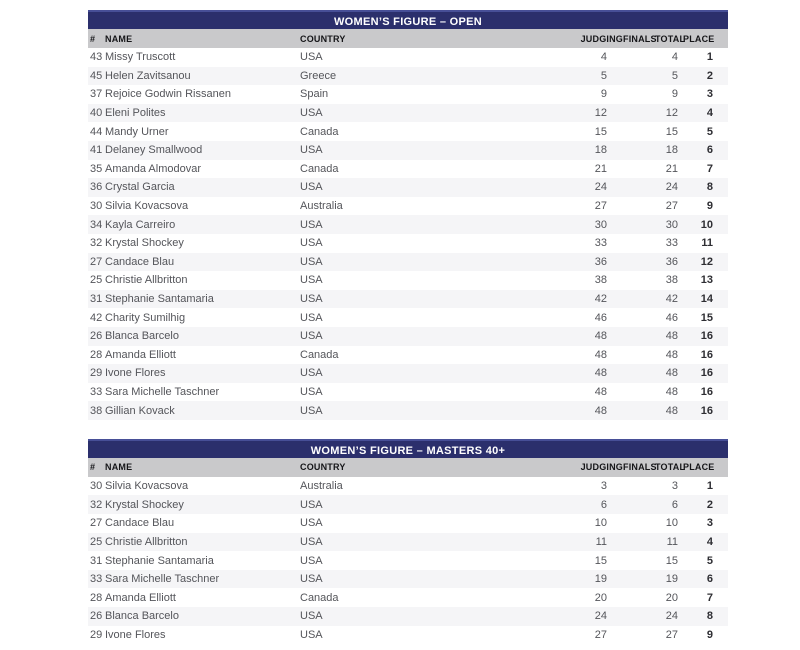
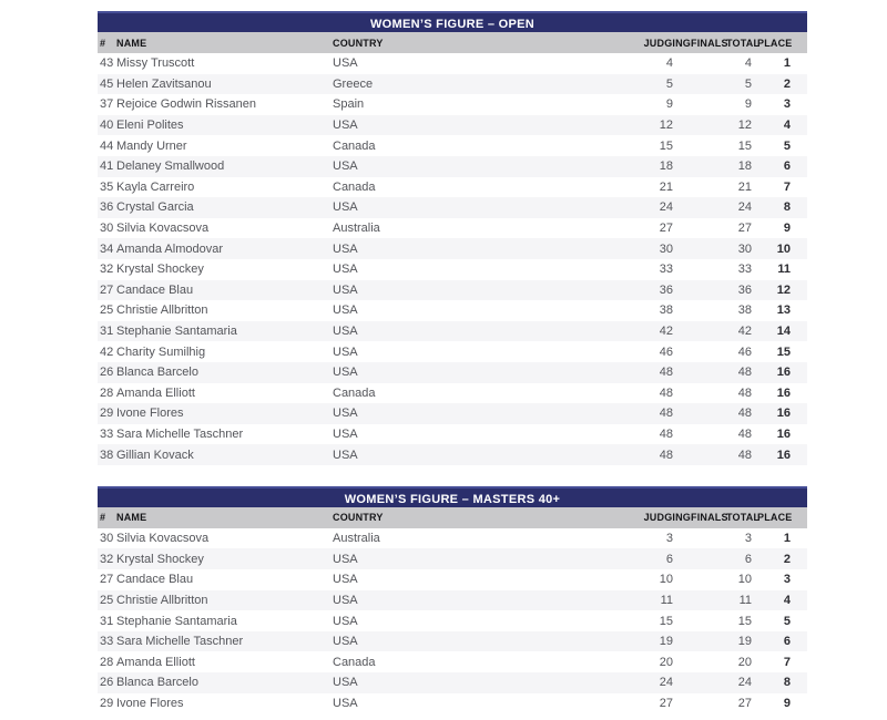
  WOMEN’S FIGURE – OPEN
  #	NAME	COUNTRY	JUDGING	FINALS	TOTA	PLACE
  43	Missy Truscott	USA	4		4	1
  45	Helen Zavitsanou	Greece	5		5	2
  37	Rejoice Godwin Rissanen	Spain	9		9	3
  40	Eleni Polites	USA	12		12	4
  44	Mandy Urner	Canada	15		15	5
  41	Delaney Smallwood	USA	18		18	6
- 35	Amanda Almodovar	Canada	21		21	7
+ 35	Kayla Carreiro	Canada	21		21	7
  36	Crystal Garcia	USA	24		24	8
  30	Silvia Kovacsova	Australia	27		27	9
- 34	Kayla Carreiro	USA	30		30	10
+ 34	Amanda Almodovar	USA	30		30	10
  32	Krystal Shockey	USA	33		33	11
  27	Candace Blau	USA	36		36	12
  25	Christie Allbritton	USA	38		38	13
  31	Stephanie Santamaria	USA	42		42	14
  42	Charity Sumilhig	USA	46		46	15
  26	Blanca Barcelo	USA	48		48	16
  28	Amanda Elliott	Canada	48		48	16
  29	Ivone Flores	USA	48		48	16
  33	Sara Michelle Taschner	USA	48		48	16
  38	Gillian Kovack	USA	48		48	16
  WOMEN’S FIGURE – MASTERS 40+
  #	NAME	COUNTRY	JUDGING	FINALS	TOTA	PLACE
  30	Silvia Kovacsova	Australia	3		3	1
  32	Krystal Shockey	USA	6		6	2
  27	Candace Blau	USA	10		10	3
  25	Christie Allbritton	USA	11		11	4
  31	Stephanie Santamaria	USA	15		15	5
  33	Sara Michelle Taschner	USA	19		19	6
  28	Amanda Elliott	Canada	20		20	7
  26	Blanca Barcelo	USA	24		24	8
  29	Ivone Flores	USA	27		27	9
